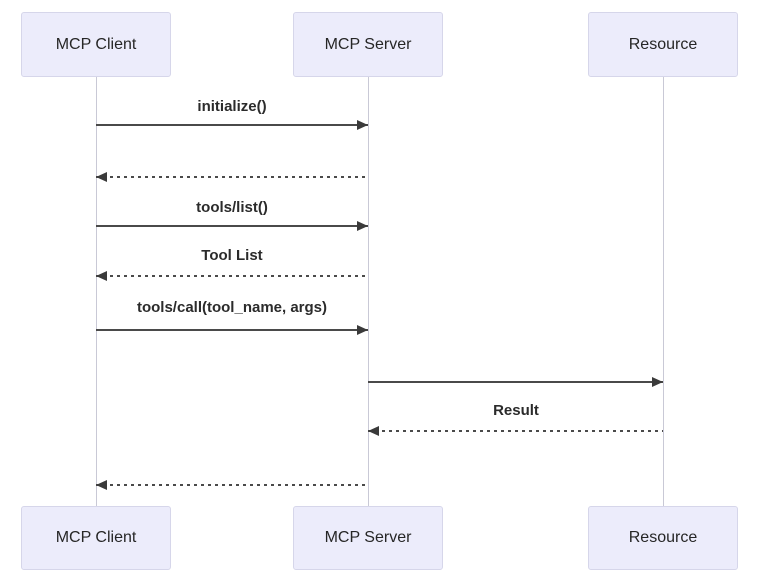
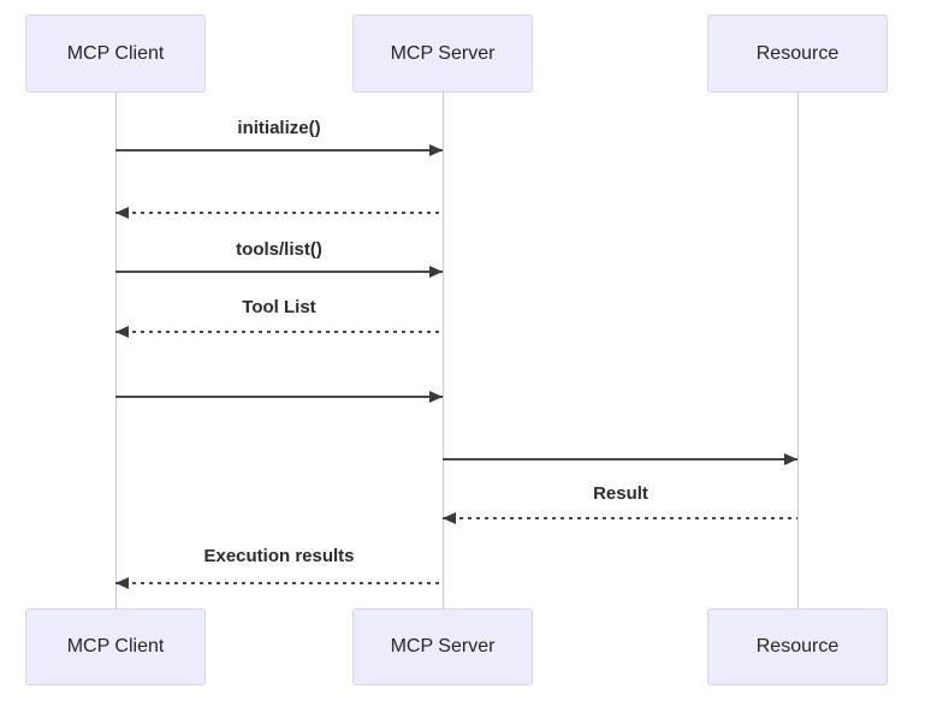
  MCP Client
  MCP Server
  Resource
  initialize()
  tools/list()
  Tool List
- tools/call(tool_name, args)
  Result
+ Execution results
  MCP Client
  MCP Server
  Resource
